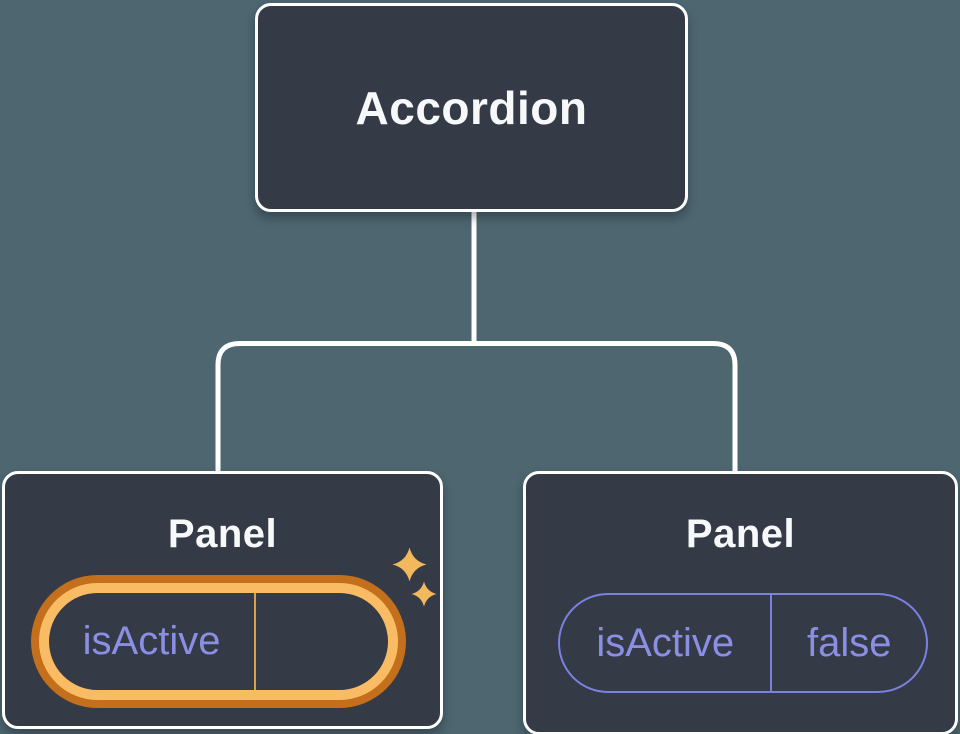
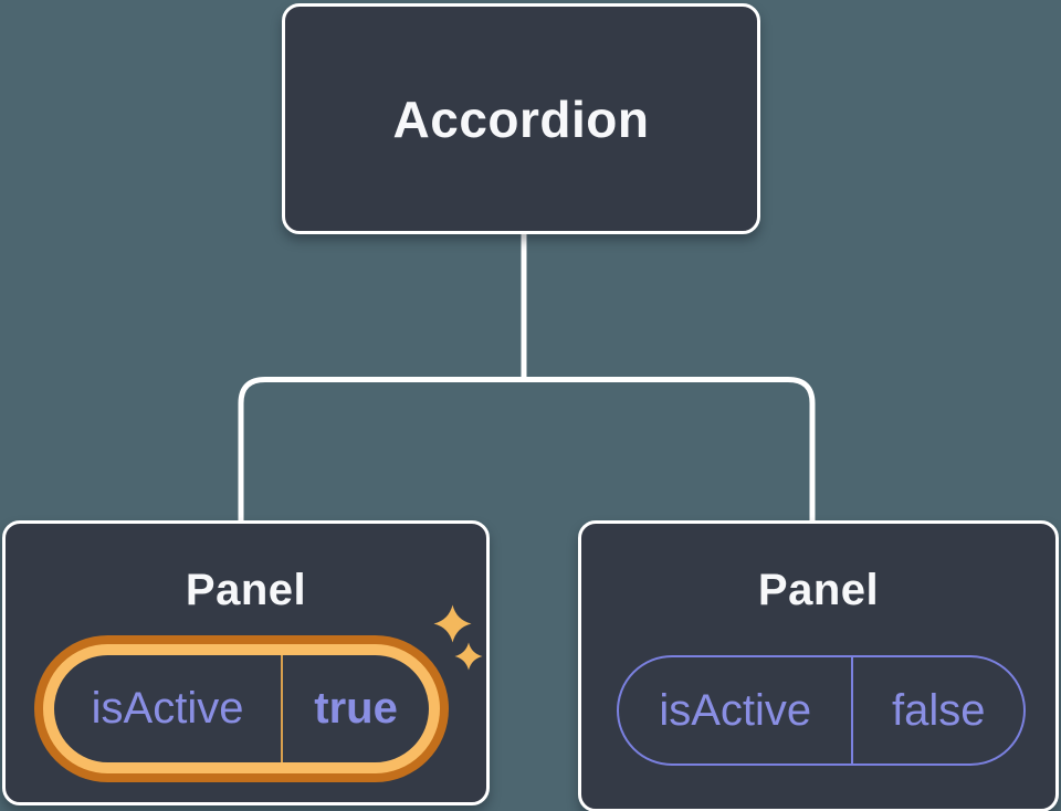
  Accordion
  Panel
  isActive
+ true
  Panel
  isActive
  false
